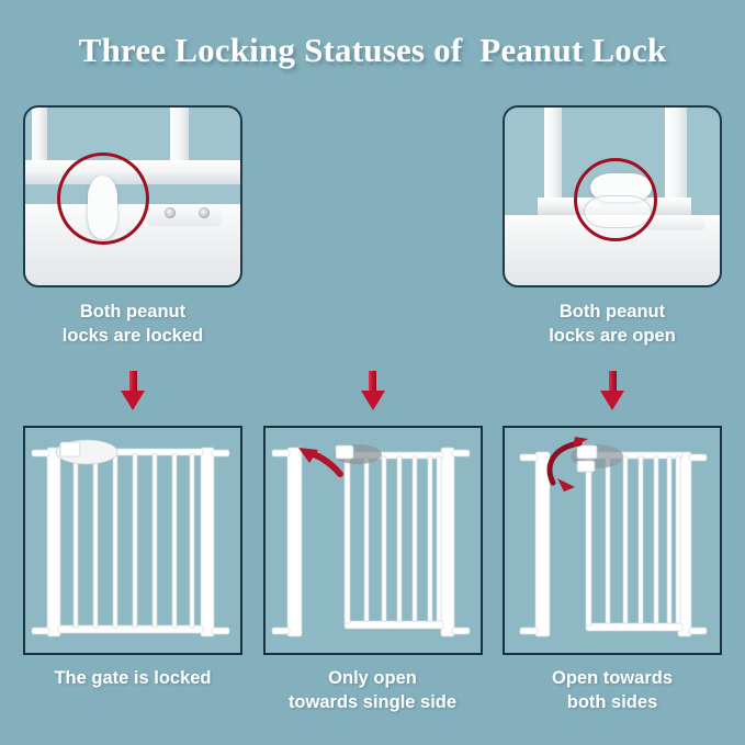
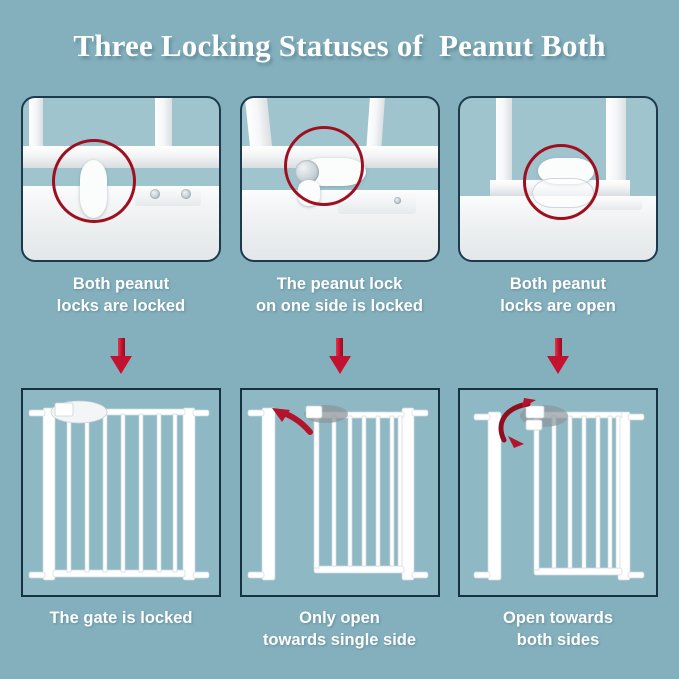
- Three Locking Statuses of Peanut Lock
+ Three Locking Statuses of Peanut Both
  Both peanut
  locks are locked
+ The peanut lock
+ on one side is locked
  Both peanut
  locks are open
  The gate is locked
  Only open
  towards single side
  Open towards
  both sides
